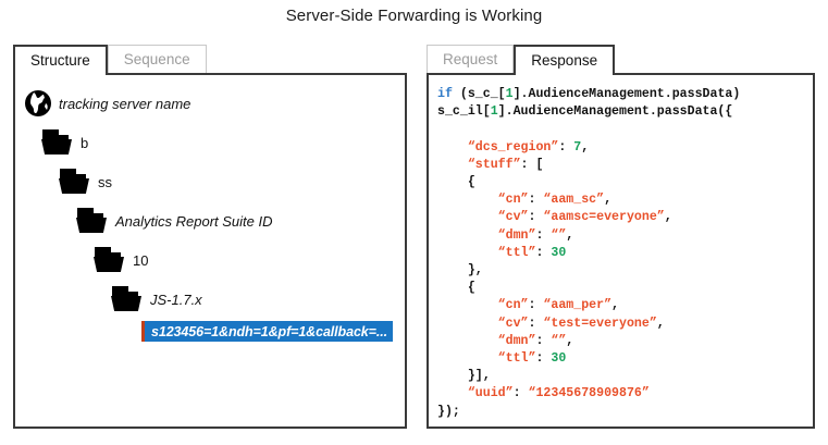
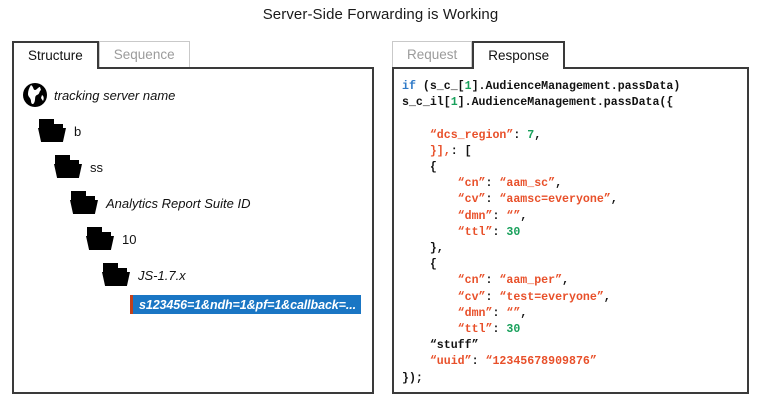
  Server-Side Forwarding is Working
  Structure
  Sequence
  tracking server name
  b
  ss
  Analytics Report Suite ID
  10
  JS-1.7.x
  s123456=1&ndh=1&pf=1&callback=...
  Request
  Response
  if (s_c_[1].AudienceManagement.passData)
  s_c_il[1].AudienceManagement.passData({
  “dcs_region”: 7,
- “stuff”: [
+ }],: [
  {
  “cn”: “aam_sc”,
  “cv”: “aamsc=everyone”,
  “dmn”: “”,
  “ttl”: 30
  },
  {
  “cn”: “aam_per”,
  “cv”: “test=everyone”,
  “dmn”: “”,
  “ttl”: 30
- }],
+ “stuff”
  “uuid”: “12345678909876”
  });
